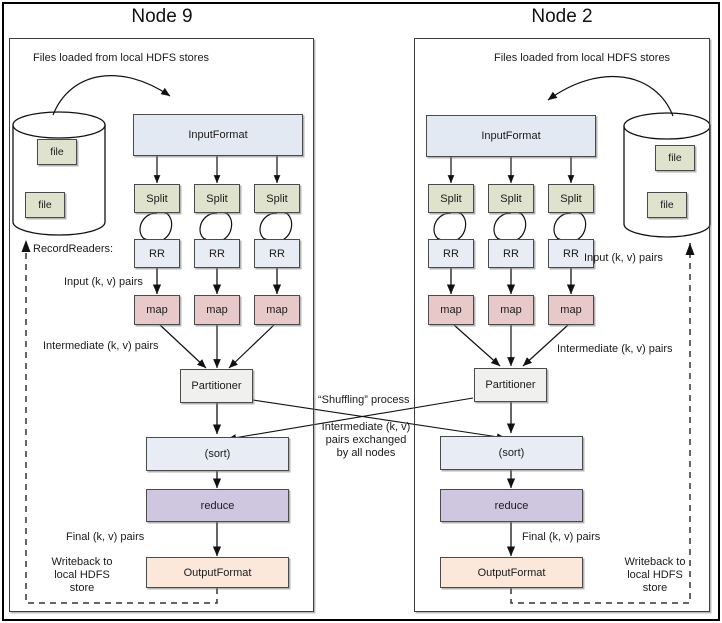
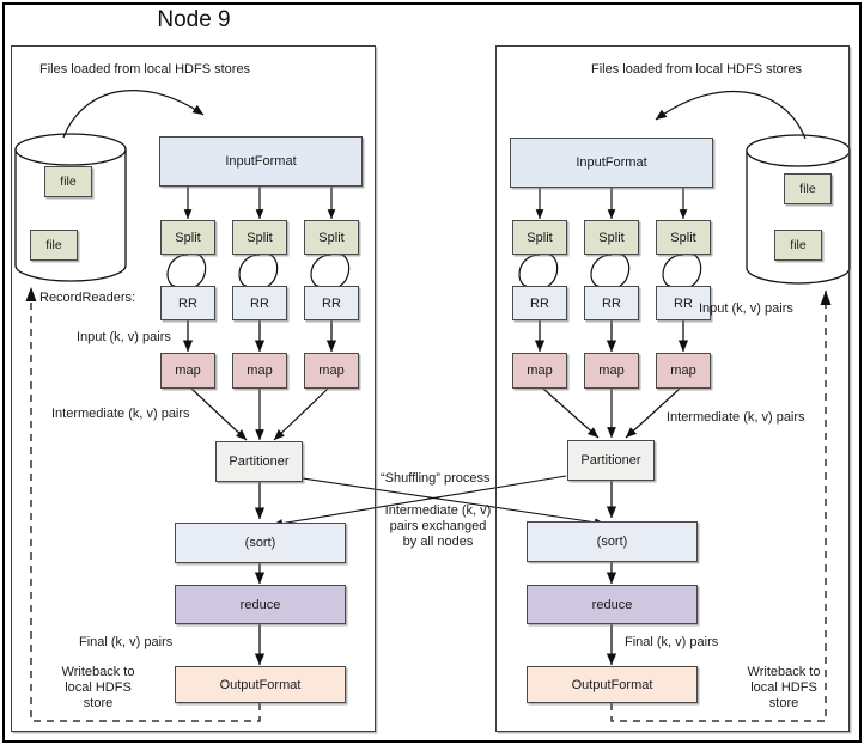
  Node 9
  Files loaded from local HDFS stores
  file
  file
  InputFormat
  Split
  Split
  Split
  RR
  RR
  RR
  map
  map
  map
  Partitioner
  (sort)
  reduce
  OutputFormat
  RecordReaders:
  Input (k, v) pairs
  Intermediate (k, v) pairs
  Final (k, v) pairs
  Writeback to
  local HDFS
  store
- Node 2
  Files loaded from local HDFS stores
  file
  file
  InputFormat
  Split
  Split
  Split
  RR
  RR
  RR
  map
  map
  map
  Partitioner
  (sort)
  reduce
  OutputFormat
  Input (k, v) pairs
  Intermediate (k, v) pairs
  Final (k, v) pairs
  Writeback to
  local HDFS
  store
  “Shuffling” process
  Intermediate (k, v)
  pairs exchanged
  by all nodes
